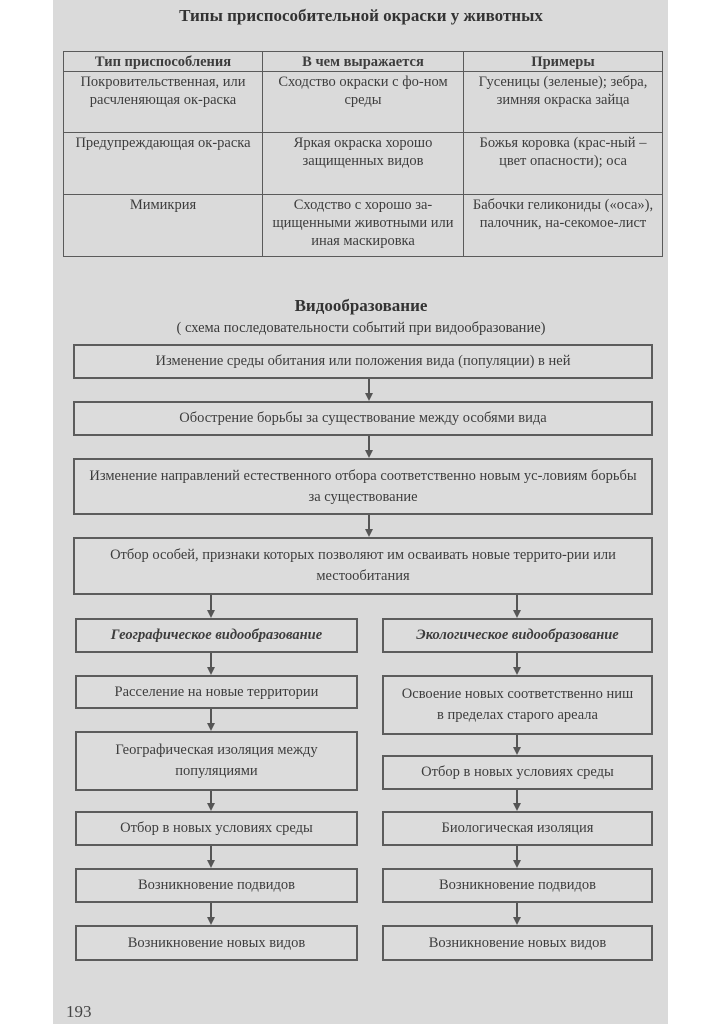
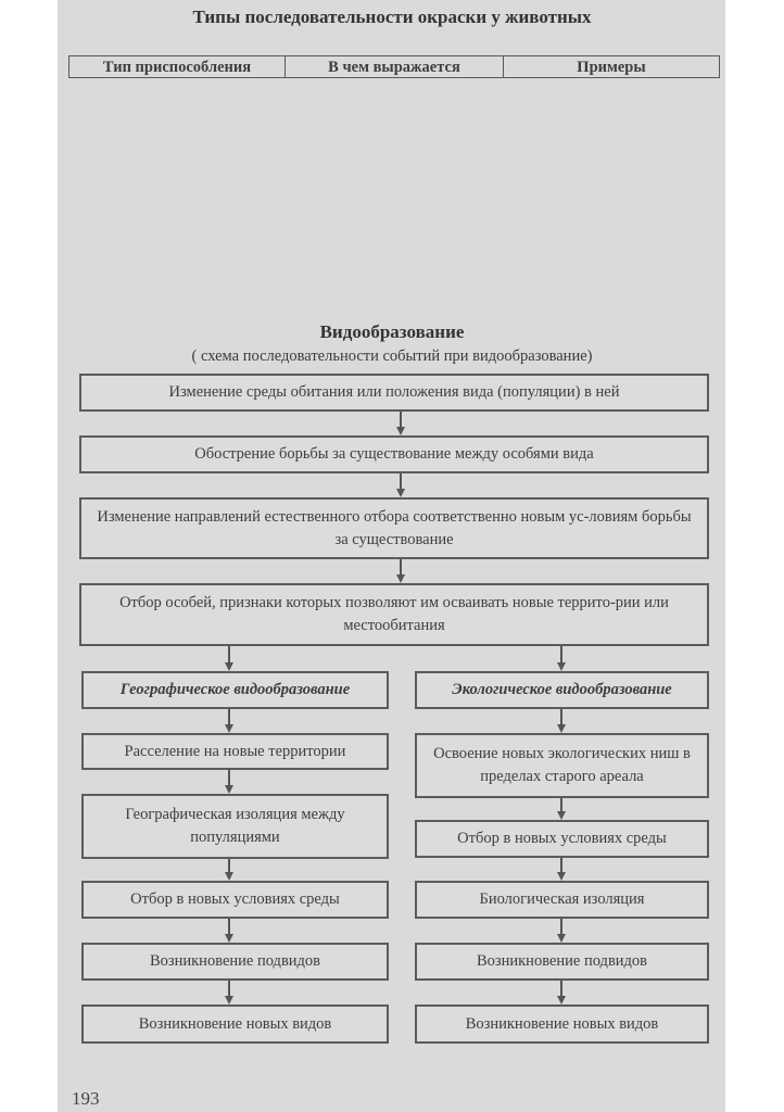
- Типы приспособительной окраски у животных
+ Типы последовательности окраски у животных
  Тип приспособления	В чем выражается	Примеры
- Покровительственная, или расчленяющая ок-раска	Сходство окраски с фо-ном среды	Гусеницы (зеленые); зебра, зимняя окраска зайца
- Предупреждающая ок-раска	Яркая окраска хорошо защищенных видов	Божья коровка (крас-ный – цвет опасности); оса
- Мимикрия	Сходство с хорошо за-щищенными животными или иная маскировка	Бабочки геликониды («оса»), палочник, на-секомое-лист
  Видообразование
  ( схема последовательности событий при видообразование)
  Изменение среды обитания или положения вида (популяции) в ней
  Обострение борьбы за существование между особями вида
  Изменение направлений естественного отбора соответственно новым ус-ловиям борьбы за существование
  Отбор особей, признаки которых позволяют им осваивать новые террито-рии или местообитания
  Географическое видообразование
  Расселение на новые территории
  Географическая изоляция между популяциями
  Отбор в новых условиях среды
  Возникновение подвидов
  Возникновение новых видов
  Экологическое видообразование
- Освоение новых соответственно ниш в пределах старого ареала
+ Освоение новых экологических ниш в пределах старого ареала
  Отбор в новых условиях среды
  Биологическая изоляция
  Возникновение подвидов
  Возникновение новых видов
  193
